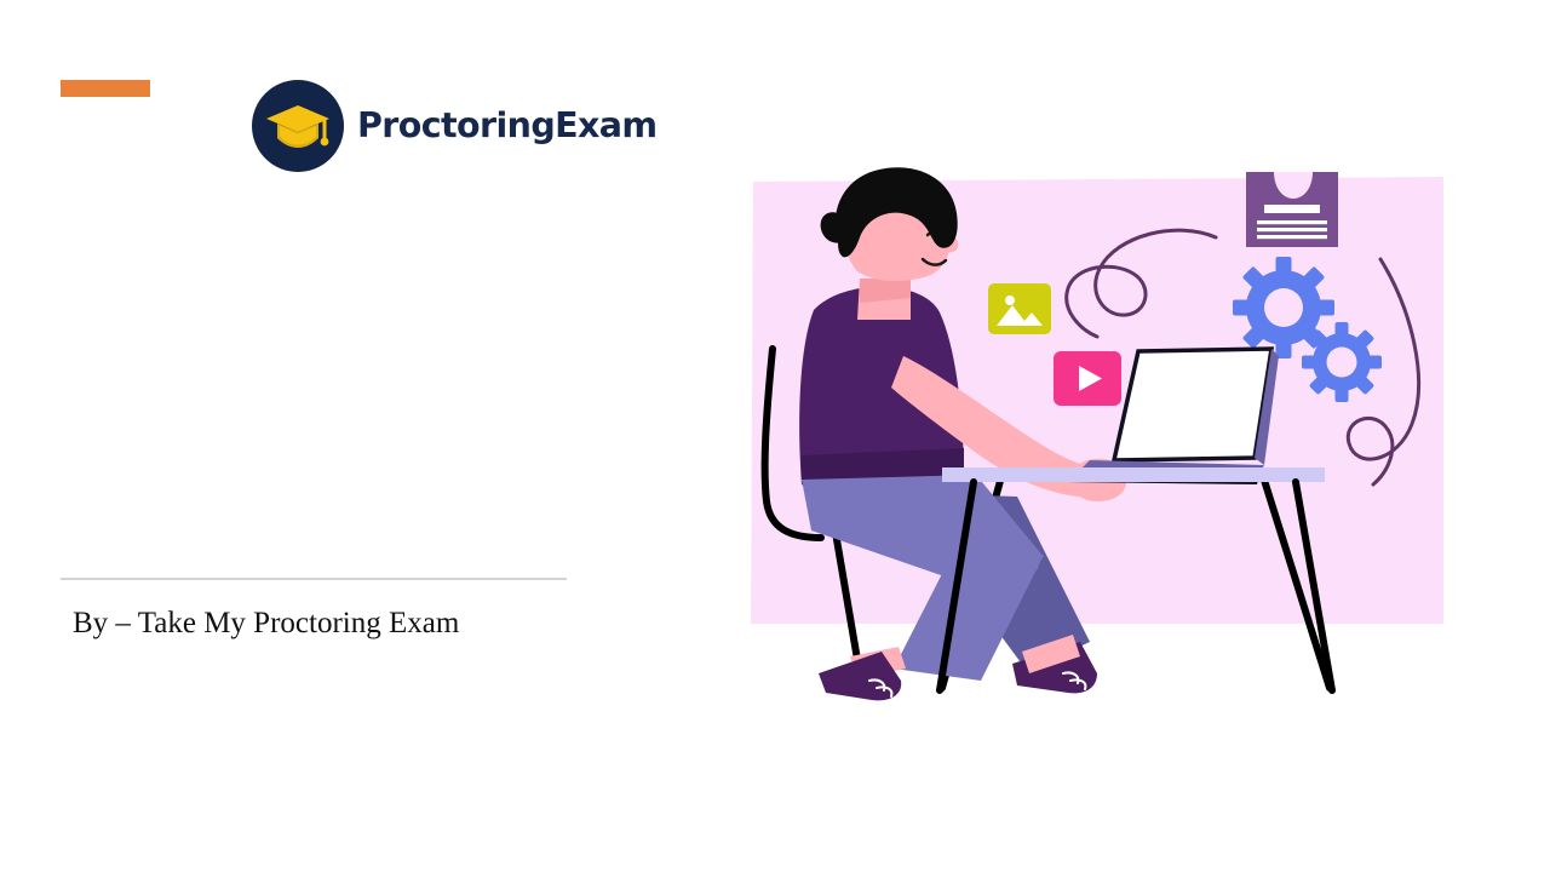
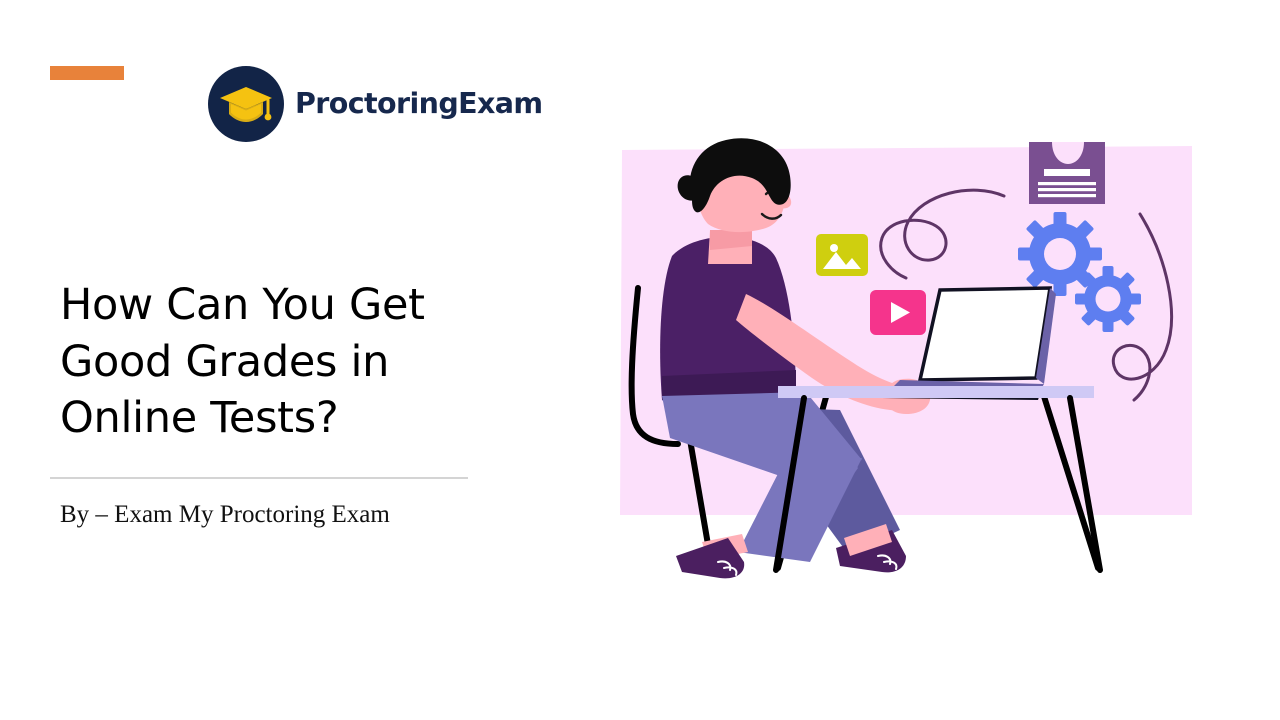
  ProctoringExam
+ How Can You Get Good Grades in Online Tests?
- By – Take My Proctoring Exam
+ By – Exam My Proctoring Exam
